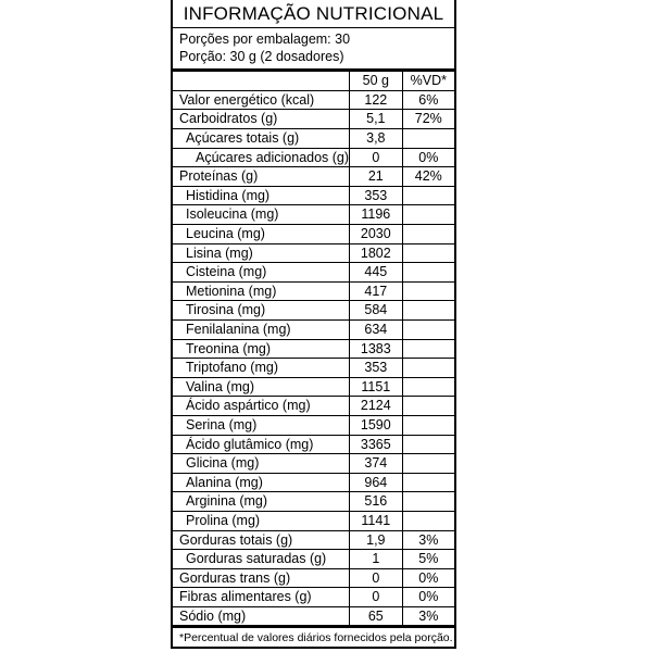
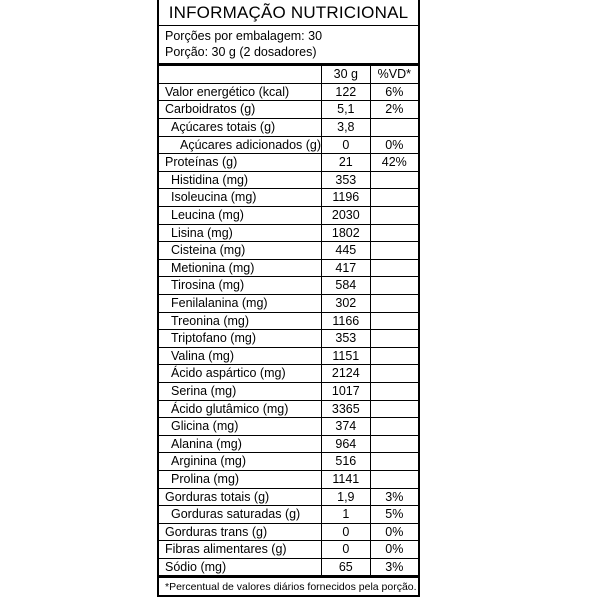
  INFORMAÇÃO NUTRICIONAL
  Porções por embalagem: 30
  Porção: 30 g (2 dosadores)
- 	50 g	%VD*
+ 	30 g	%VD*
  Valor energético (kcal)	122	6%
- Carboidratos (g)	5,1	72%
+ Carboidratos (g)	5,1	2%
  Açúcares totais (g)	3,8
  Açúcares adicionados (g)	0	0%
  Proteínas (g)	21	42%
  Histidina (mg)	353
  Isoleucina (mg)	1196
  Leucina (mg)	2030
  Lisina (mg)	1802
  Cisteina (mg)	445
  Metionina (mg)	417
  Tirosina (mg)	584
- Fenilalanina (mg)	634
+ Fenilalanina (mg)	302
- Treonina (mg)	1383
+ Treonina (mg)	1166
  Triptofano (mg)	353
  Valina (mg)	1151
  Ácido aspártico (mg)	2124
- Serina (mg)	1590
+ Serina (mg)	1017
  Ácido glutâmico (mg)	3365
  Glicina (mg)	374
  Alanina (mg)	964
  Arginina (mg)	516
  Prolina (mg)	1141
  Gorduras totais (g)	1,9	3%
  Gorduras saturadas (g)	1	5%
  Gorduras trans (g)	0	0%
  Fibras alimentares (g)	0	0%
  Sódio (mg)	65	3%
  *Percentual de valores diários fornecidos pela porção.
